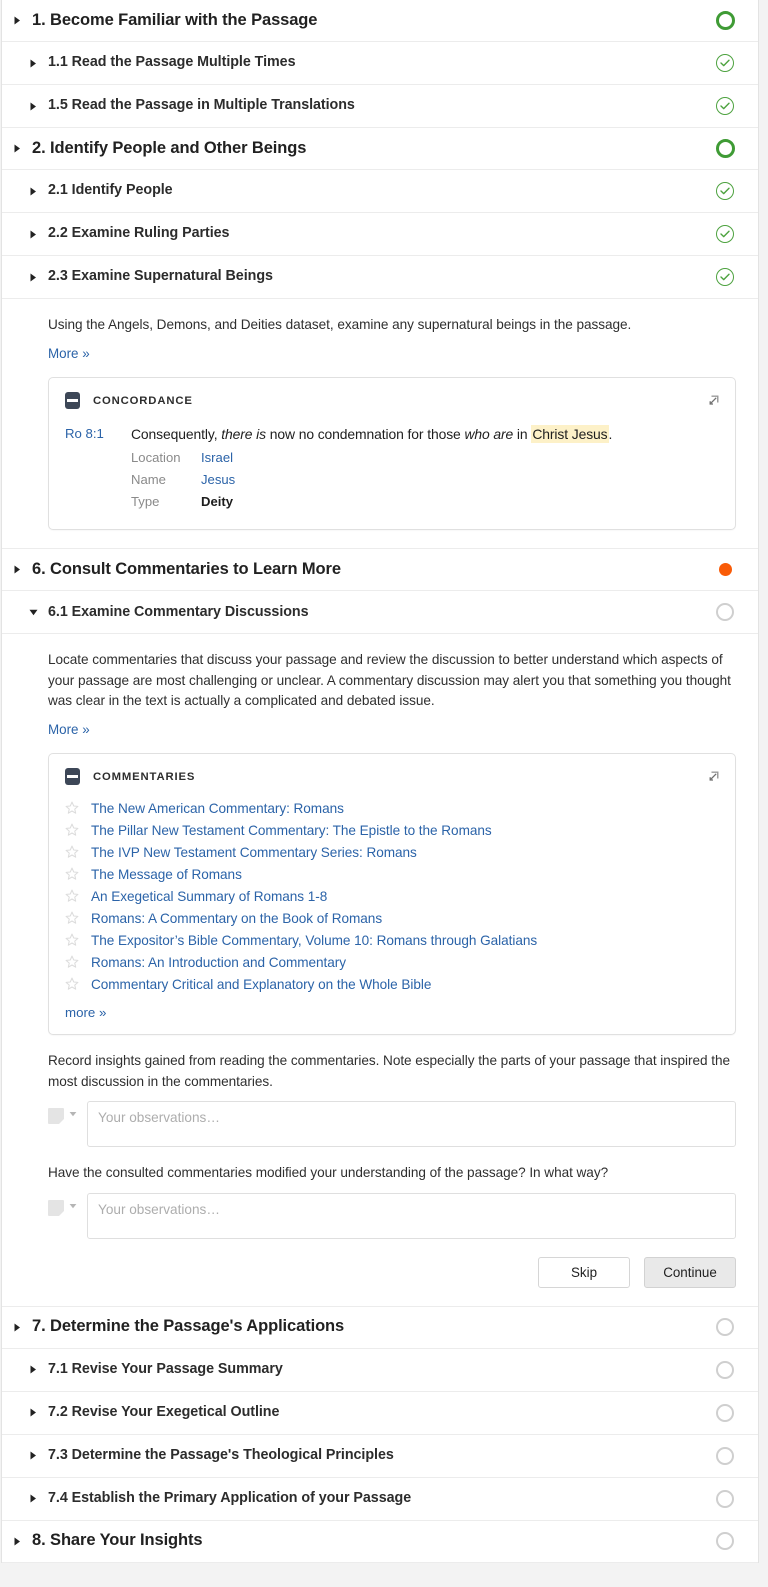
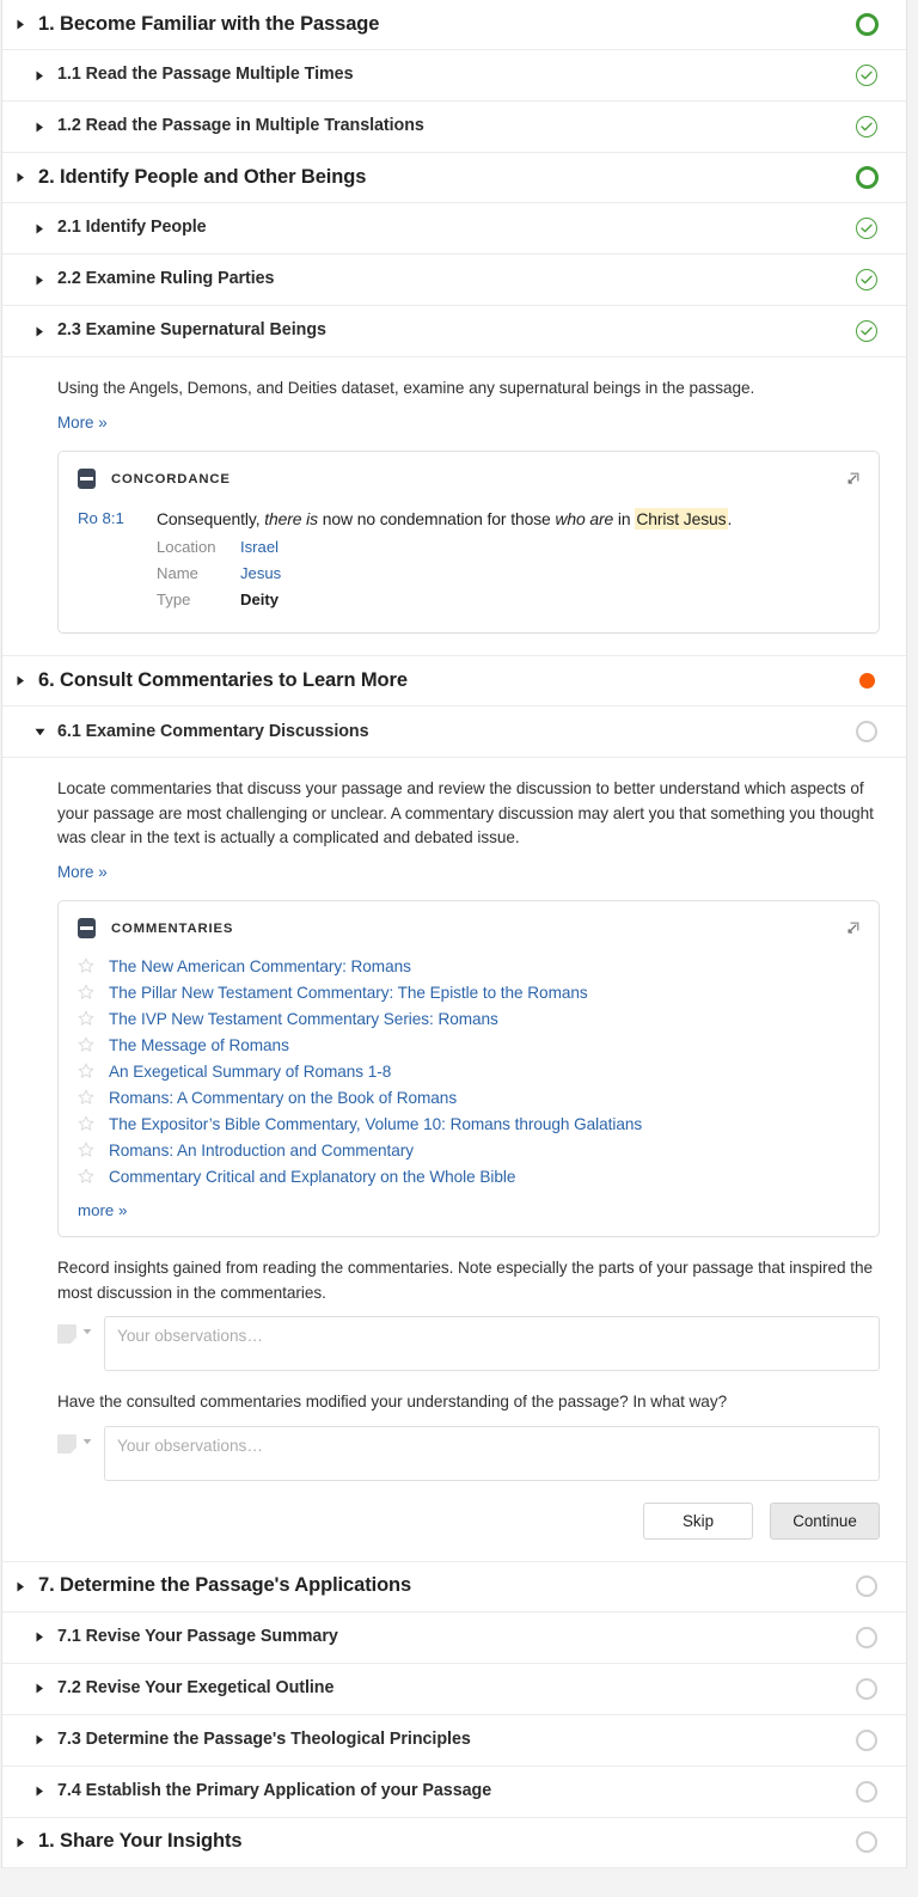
  1. Become Familiar with the Passage
  1.1 Read the Passage Multiple Times
- 1.5 Read the Passage in Multiple Translations
+ 1.2 Read the Passage in Multiple Translations
  2. Identify People and Other Beings
  2.1 Identify People
  2.2 Examine Ruling Parties
  2.3 Examine Supernatural Beings
  Using the Angels, Demons, and Deities dataset, examine any supernatural beings in the passage.
  More »
  CONCORDANCE
  Ro 8:1
  Consequently, there is now no condemnation for those who are in Christ Jesus.
  Location
  Israel
  Name
  Jesus
  Type
  Deity
  6. Consult Commentaries to Learn More
  6.1 Examine Commentary Discussions
  Locate commentaries that discuss your passage and review the discussion to better understand which aspects of your passage are most challenging or unclear. A commentary discussion may alert you that something you thought was clear in the text is actually a complicated and debated issue.
  More »
  COMMENTARIES
  The New American Commentary: Romans
  The Pillar New Testament Commentary: The Epistle to the Romans
  The IVP New Testament Commentary Series: Romans
  The Message of Romans
  An Exegetical Summary of Romans 1-8
  Romans: A Commentary on the Book of Romans
  The Expositor’s Bible Commentary, Volume 10: Romans through Galatians
  Romans: An Introduction and Commentary
  Commentary Critical and Explanatory on the Whole Bible
  more »
  Record insights gained from reading the commentaries. Note especially the parts of your passage that inspired the most discussion in the commentaries.
  Your observations…
  Have the consulted commentaries modified your understanding of the passage? In what way?
  Your observations…
  Skip
  Continue
  7. Determine the Passage's Applications
  7.1 Revise Your Passage Summary
  7.2 Revise Your Exegetical Outline
  7.3 Determine the Passage's Theological Principles
  7.4 Establish the Primary Application of your Passage
- 8. Share Your Insights
+ 1. Share Your Insights
